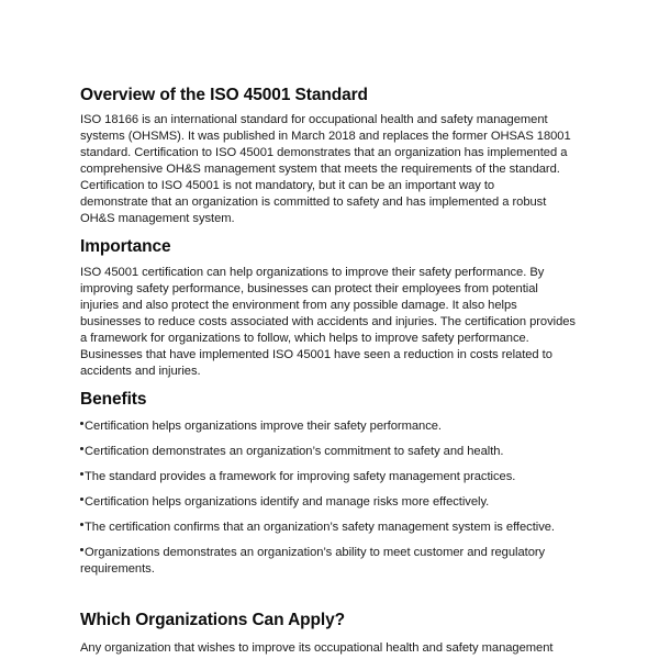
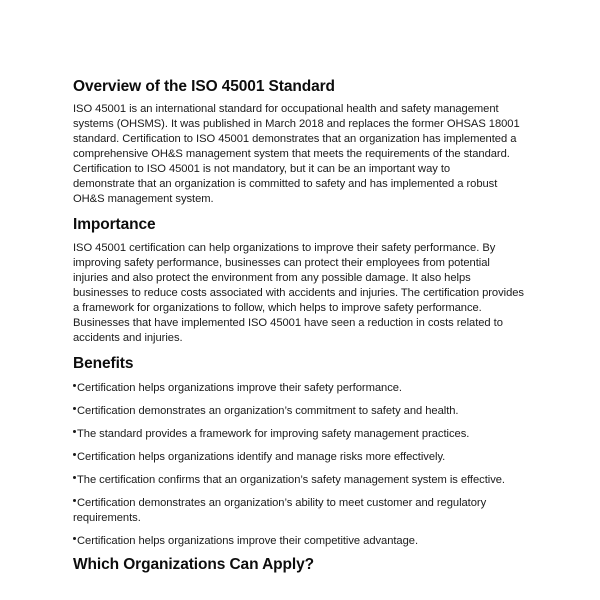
  Overview of the ISO 45001 Standard
- ISO 18166 is an international standard for occupational health and safety management
+ ISO 45001 is an international standard for occupational health and safety management
  systems (OHSMS). It was published in March 2018 and replaces the former OHSAS 18001
  standard. Certification to ISO 45001 demonstrates that an organization has implemented a
  comprehensive OH&S management system that meets the requirements of the standard.
  Certification to ISO 45001 is not mandatory, but it can be an important way to
  demonstrate that an organization is committed to safety and has implemented a robust
  OH&S management system.
  Importance
  ISO 45001 certification can help organizations to improve their safety performance. By
  improving safety performance, businesses can protect their employees from potential
  injuries and also protect the environment from any possible damage. It also helps
  businesses to reduce costs associated with accidents and injuries. The certification provides
  a framework for organizations to follow, which helps to improve safety performance.
  Businesses that have implemented ISO 45001 have seen a reduction in costs related to
  accidents and injuries.
  Benefits
  Certification helps organizations improve their safety performance.
  Certification demonstrates an organization’s commitment to safety and health.
  The standard provides a framework for improving safety management practices.
  Certification helps organizations identify and manage risks more effectively.
  The certification confirms that an organization’s safety management system is effective.
- Organizations demonstrates an organization’s ability to meet customer and regulatory
+ Certification demonstrates an organization’s ability to meet customer and regulatory
  requirements.
+ Certification helps organizations improve their competitive advantage.
  Which Organizations Can Apply?
- Any organization that wishes to improve its occupational health and safety management
